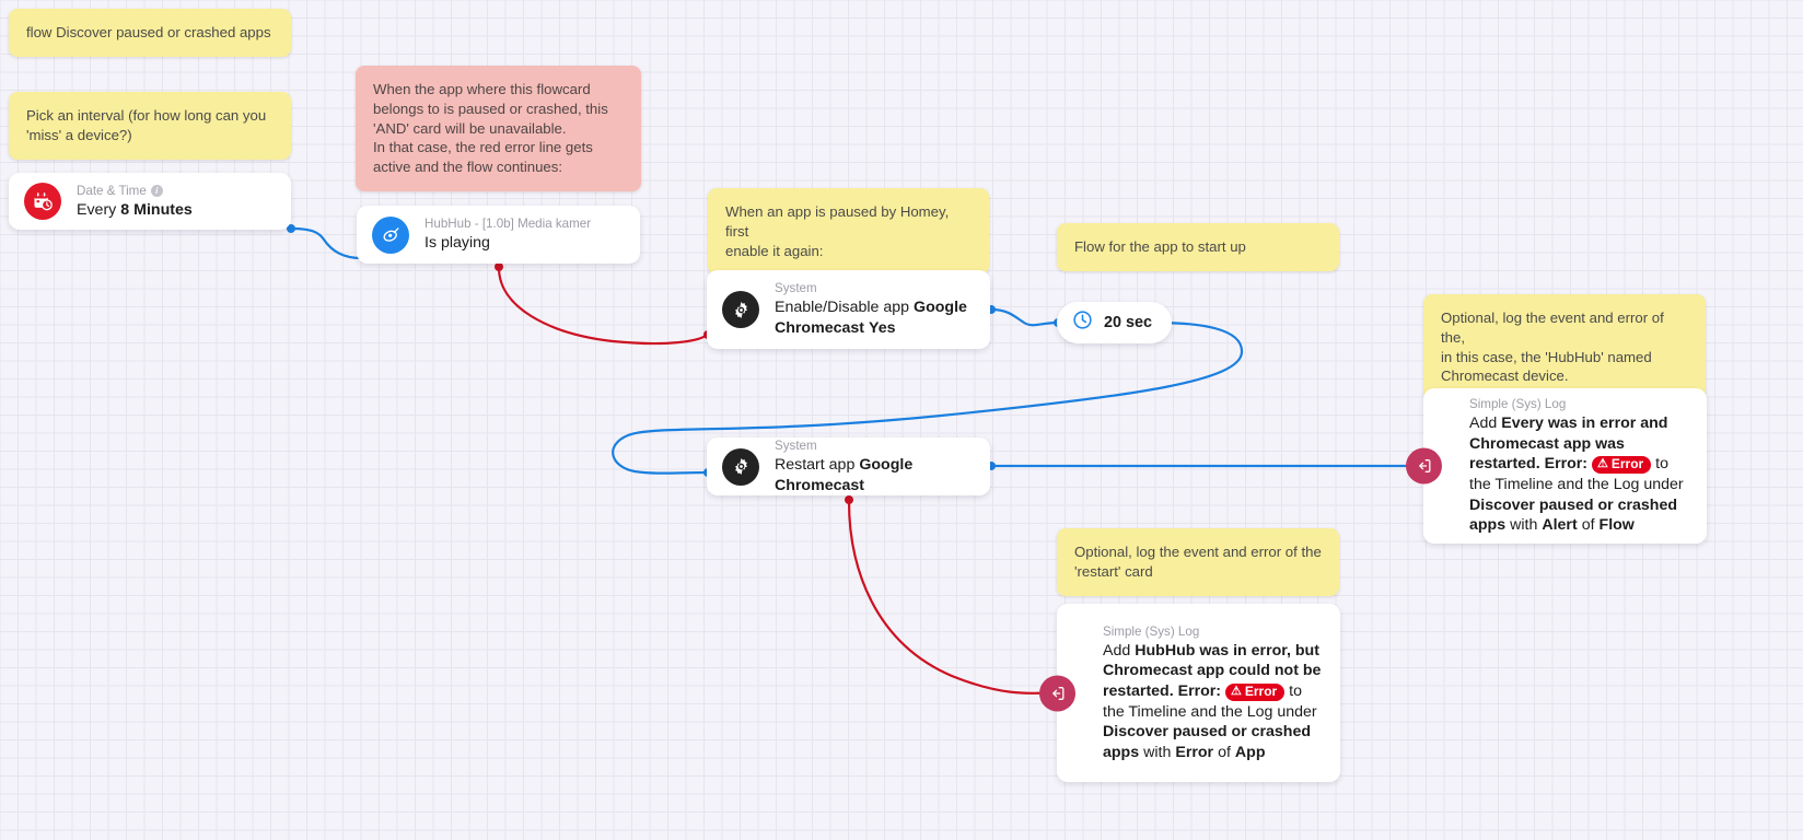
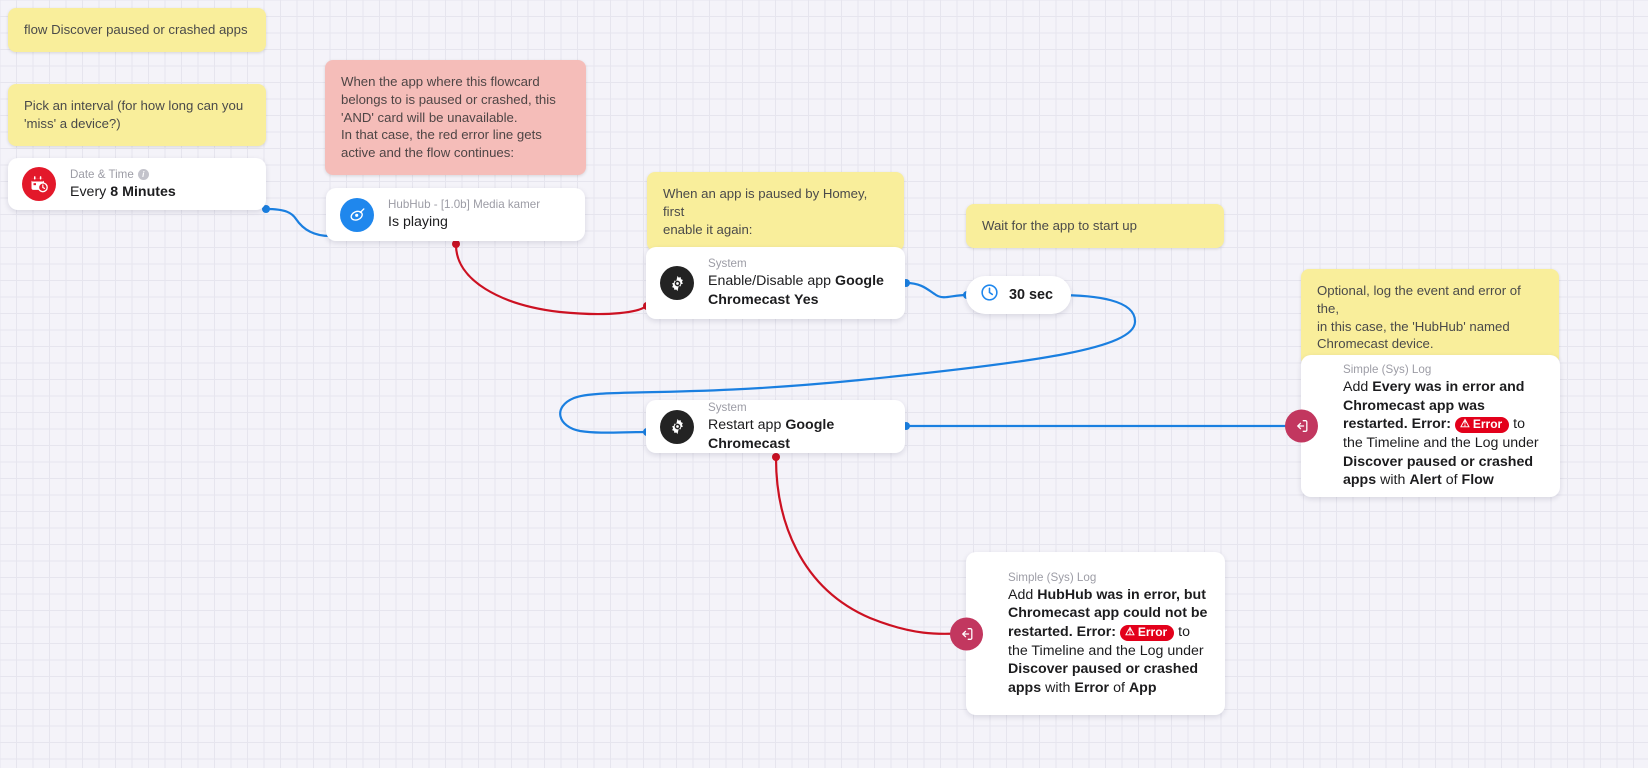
  flow Discover paused or crashed apps
  Pick an interval (for how long can you
  'miss' a device?)
  When the app where this flowcard
  belongs to is paused or crashed, this
  'AND' card will be unavailable.
  In that case, the red error line gets
  active and the flow continues:
  When an app is paused by Homey, first
  enable it again:
- Flow for the app to start up
+ Wait for the app to start up
  Optional, log the event and error of the,
  in this case, the 'HubHub' named
  Chromecast device.
- Optional, log the event and error of the
- 'restart' card
  Date & Time
  i
  Every 8 Minutes
  HubHub - [1.0b] Media kamer
  Is playing
  System
  Enable/Disable app Google Chromecast Yes
- 20 sec
+ 30 sec
  System
  Restart app Google Chromecast
  Simple (Sys) Log
  Add Every was in error and Chromecast app was restarted. Error:
  ⚠
  Error
  to the Timeline and the Log underDiscover paused or crashed apps with Alert of Flow
  Simple (Sys) Log
  Add HubHub was in error, but Chromecast app could not be restarted. Error:
  ⚠
  Error
  to the Timeline and the Log underDiscover paused or crashed apps with Error of App
